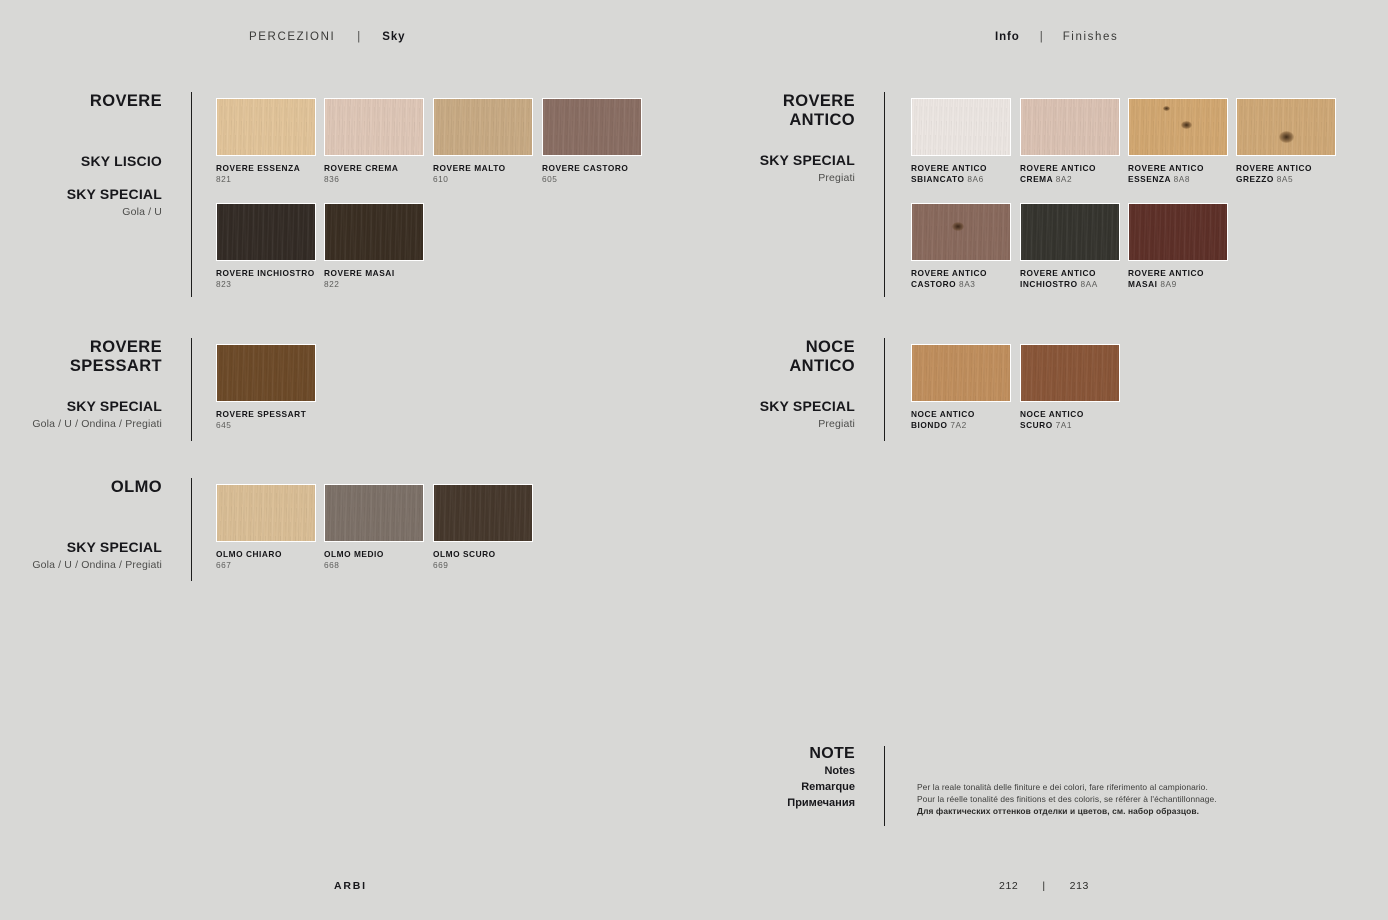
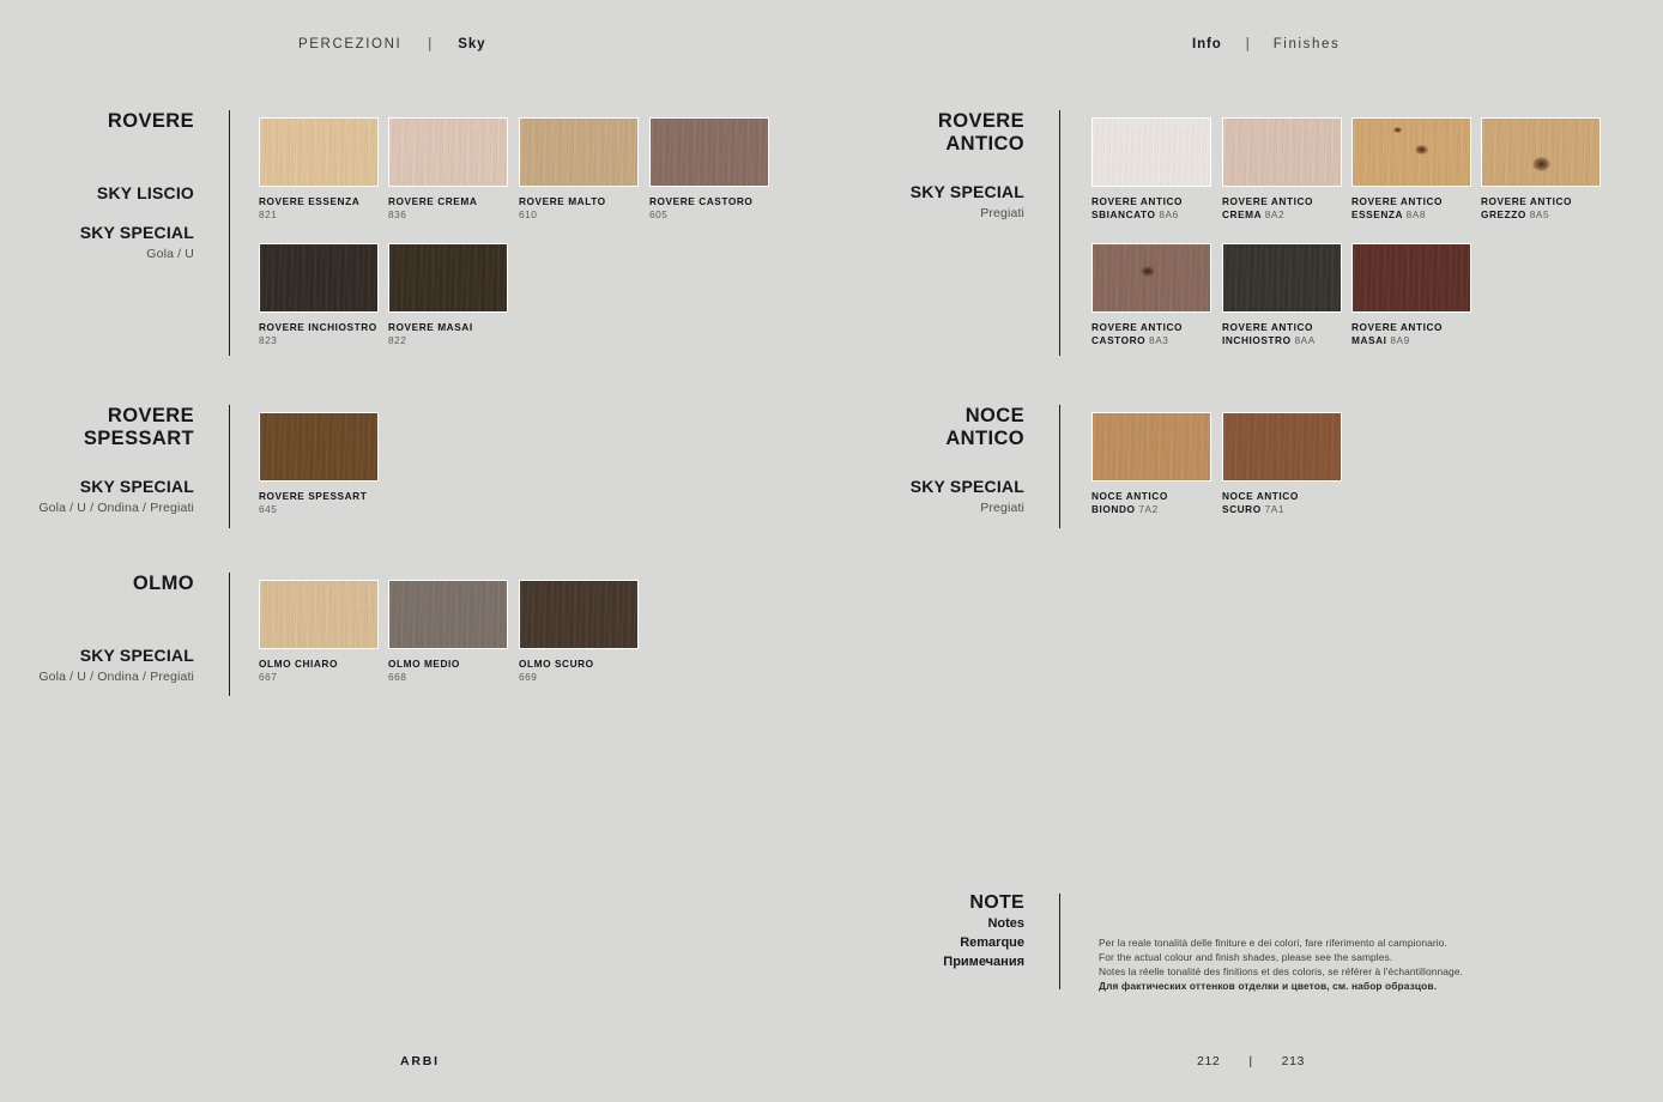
  PERCEZIONI
  |
  Sky
  Info
  |
  Finishes
  ROVERE
  SKY LISCIO
  SKY SPECIAL
  Gola / U
  ROVERE ESSENZA
  821
  ROVERE CREMA
  836
  ROVERE MALTO
  610
  ROVERE CASTORO
  605
  ROVERE INCHIOSTRO
  823
  ROVERE MASAI
  822
  ROVERE
  ANTICO
  SKY SPECIAL
  Pregiati
  ROVERE ANTICO
  SBIANCATO 8A6
  ROVERE ANTICO
  CREMA 8A2
  ROVERE ANTICO
  ESSENZA 8A8
  ROVERE ANTICO
  GREZZO 8A5
  ROVERE ANTICO
  CASTORO 8A3
  ROVERE ANTICO
  INCHIOSTRO 8AA
  ROVERE ANTICO
  MASAI 8A9
  ROVERE
  SPESSART
  SKY SPECIAL
  Gola / U / Ondina / Pregiati
  ROVERE SPESSART
  645
  NOCE
  ANTICO
  SKY SPECIAL
  Pregiati
  NOCE ANTICO
  BIONDO 7A2
  NOCE ANTICO
  SCURO 7A1
  OLMO
  SKY SPECIAL
  Gola / U / Ondina / Pregiati
  OLMO CHIARO
  667
  OLMO MEDIO
  668
  OLMO SCURO
  669
  NOTE
  Notes
  Remarque
  Примечания
  Per la reale tonalità delle finiture e dei colori, fare riferimento al campionario.
+ For the actual colour and finish shades, please see the samples.
- Pour la réelle tonalité des finitions et des coloris, se référer à l'échantillonnage.
+ Notes la réelle tonalité des finitions et des coloris, se référer à l'échantillonnage.
  Для фактических оттенков отделки и цветов, см. набор образцов.
  ARBI
  212
  |
  213
